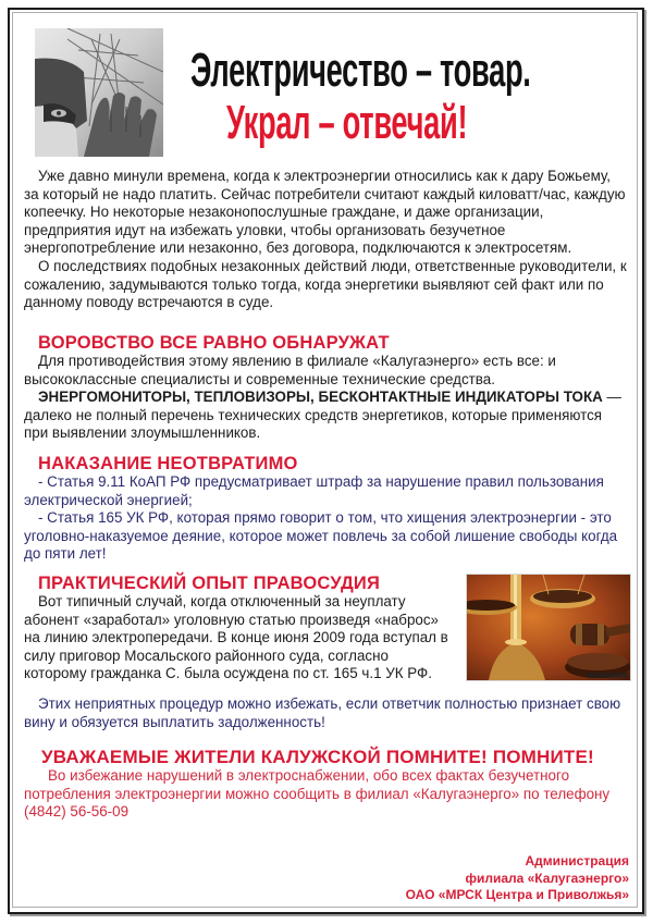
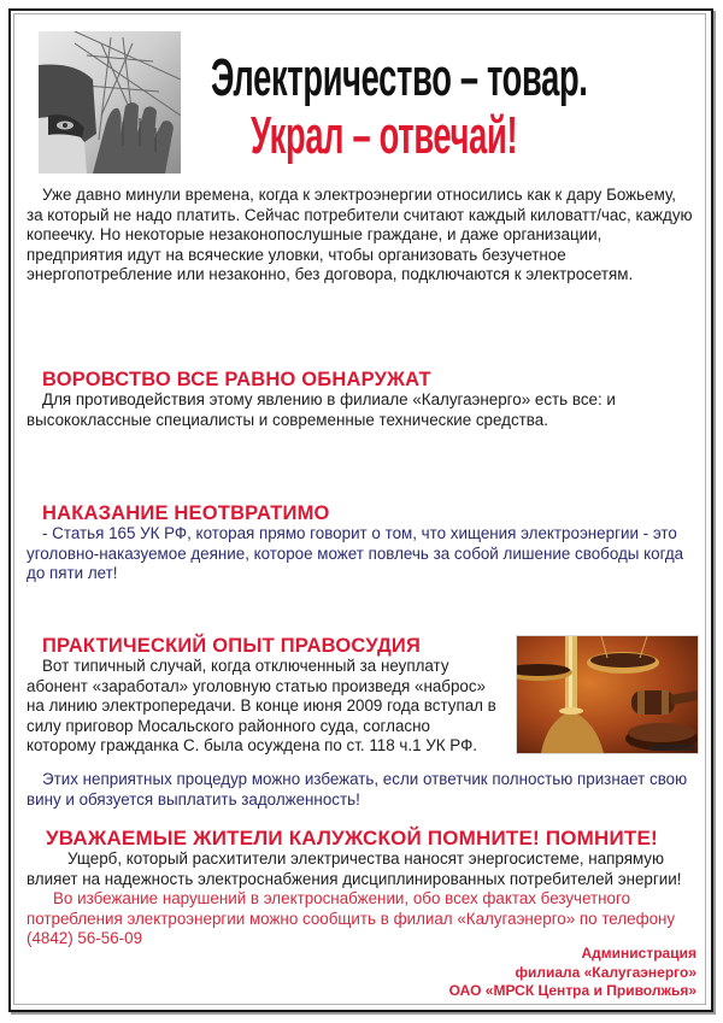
  Электричество – товар.
  Украл – отвечай!
- Уже давно минули времена, когда к электроэнергии относились как к дару Божьему, за который не надо платить. Сейчас потребители считают каждый киловатт/час, каждую копеечку. Но некоторые незаконопослушные граждане, и даже организации, предприятия идут на избежать уловки, чтобы организовать безучетное энергопотребление или незаконно, без договора, подключаются к электросетям.
+ Уже давно минули времена, когда к электроэнергии относились как к дару Божьему, за который не надо платить. Сейчас потребители считают каждый киловатт/час, каждую копеечку. Но некоторые незаконопослушные граждане, и даже организации, предприятия идут на всяческие уловки, чтобы организовать безучетное энергопотребление или незаконно, без договора, подключаются к электросетям.
- О последствиях подобных незаконных действий люди, ответственные руководители, к сожалению, задумываются только тогда, когда энергетики выявляют сей факт или по данному поводу встречаются в суде.
  ВОРОВСТВО ВСЕ РАВНО ОБНАРУЖАТ
  Для противодействия этому явлению в филиале «Калугаэнерго» есть все: и высококлассные специалисты и современные технические средства.
- ЭНЕРГОМОНИТОРЫ, ТЕПЛОВИЗОРЫ, БЕСКОНТАКТНЫЕ ИНДИКАТОРЫ ТОКА — далеко не полный перечень технических средств энергетиков, которые применяются при выявлении злоумышленников.
  НАКАЗАНИЕ НЕОТВРАТИМО
- - Статья 9.11 КоАП РФ предусматривает штраф за нарушение правил пользования электрической энергией;
  - Статья 165 УК РФ, которая прямо говорит о том, что хищения электроэнергии - это уголовно-наказуемое деяние, которое может повлечь за собой лишение свободы когда до пяти лет!
  ПРАКТИЧЕСКИЙ ОПЫТ ПРАВОСУДИЯ
- Вот типичный случай, когда отключенный за неуплату абонент «заработал» уголовную статью произведя «наброс» на линию электропередачи. В конце июня 2009 года вступал в силу приговор Мосальского районного суда, согласно которому гражданка С. была осуждена по ст. 165 ч.1 УК РФ.
+ Вот типичный случай, когда отключенный за неуплату абонент «заработал» уголовную статью произведя «наброс» на линию электропередачи. В конце июня 2009 года вступал в силу приговор Мосальского районного суда, согласно которому гражданка С. была осуждена по ст. 118 ч.1 УК РФ.
  Этих неприятных процедур можно избежать, если ответчик полностью признает свою вину и обязуется выплатить задолженность!
  УВАЖАЕМЫЕ ЖИТЕЛИ КАЛУЖСКОЙ ПОМНИТЕ! ПОМНИТЕ!
+ Ущерб, который расхитители электричества наносят энергосистеме, напрямую влияет на надежность электроснабжения дисциплинированных потребителей энергии!
  Во избежание нарушений в электроснабжении, обо всех фактах безучетного потребления электроэнергии можно сообщить в филиал «Калугаэнерго» по телефону (4842) 56-56-09
  Администрация
  филиала «Калугаэнерго»
  ОАО «МРСК Центра и Приволжья»
